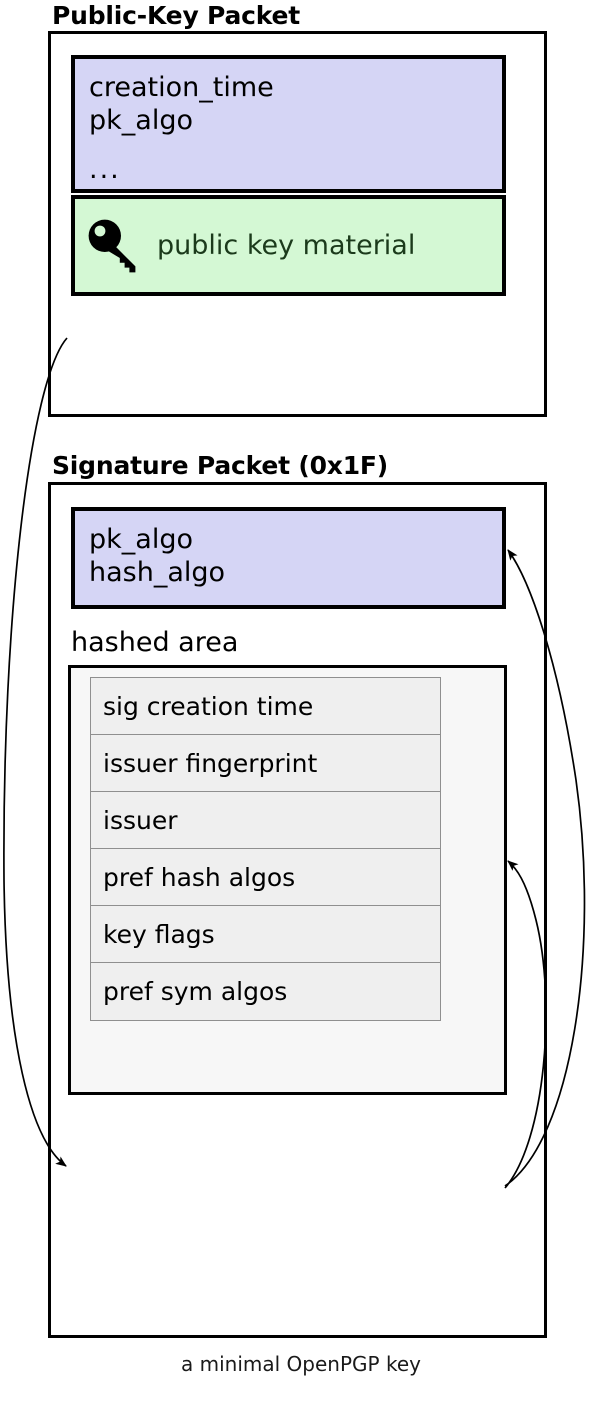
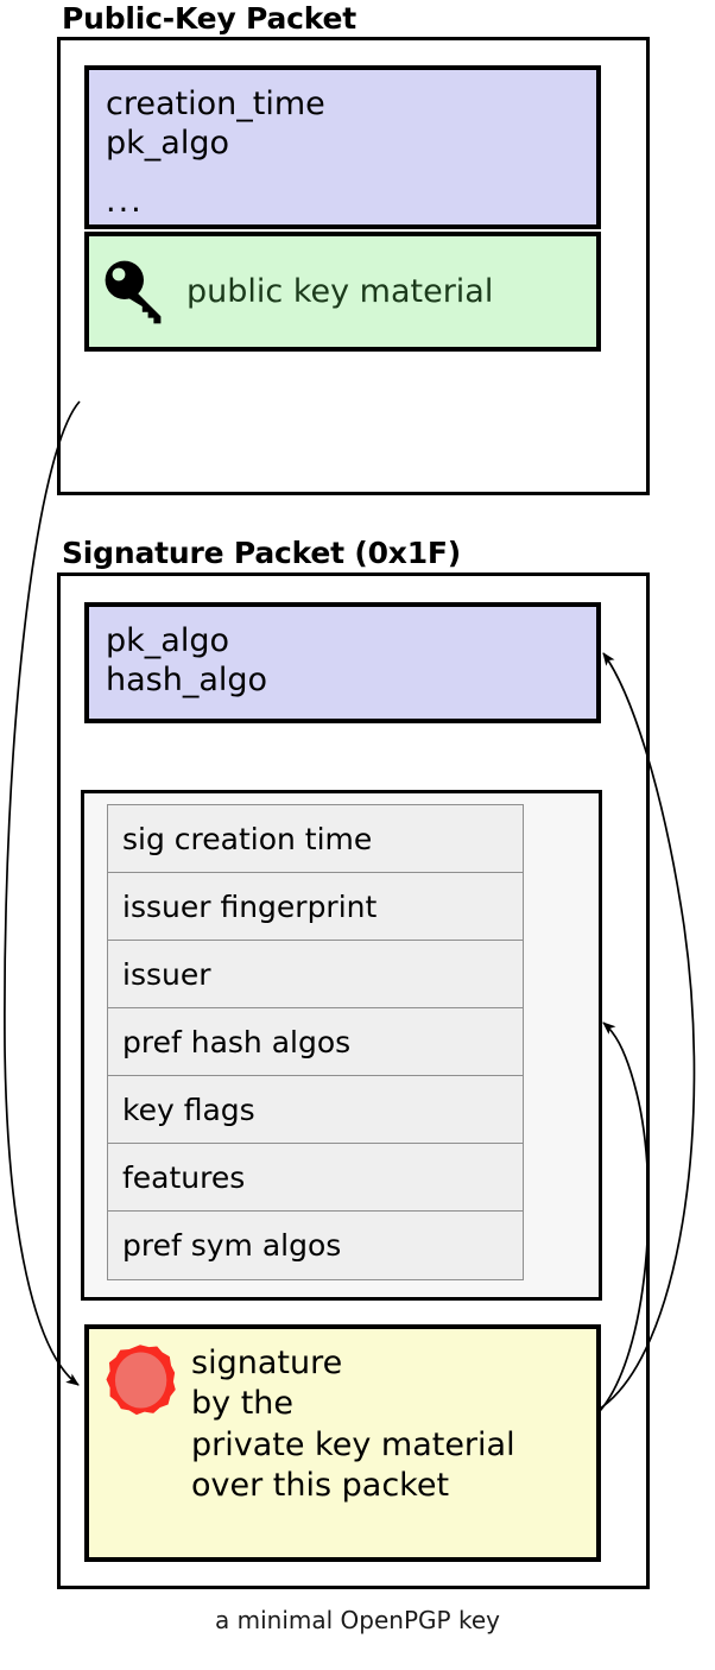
  Public-Key Packet
  creation_time
  pk_algo
  ...
  public key material
  Signature Packet (0x1F)
  pk_algo
  hash_algo
- hashed area
  sig creation time
  issuer fingerprint
  issuer
  pref hash algos
  key flags
+ features
  pref sym algos
+ signature
+ by the
+ private key material
+ over this packet
  a minimal OpenPGP key
